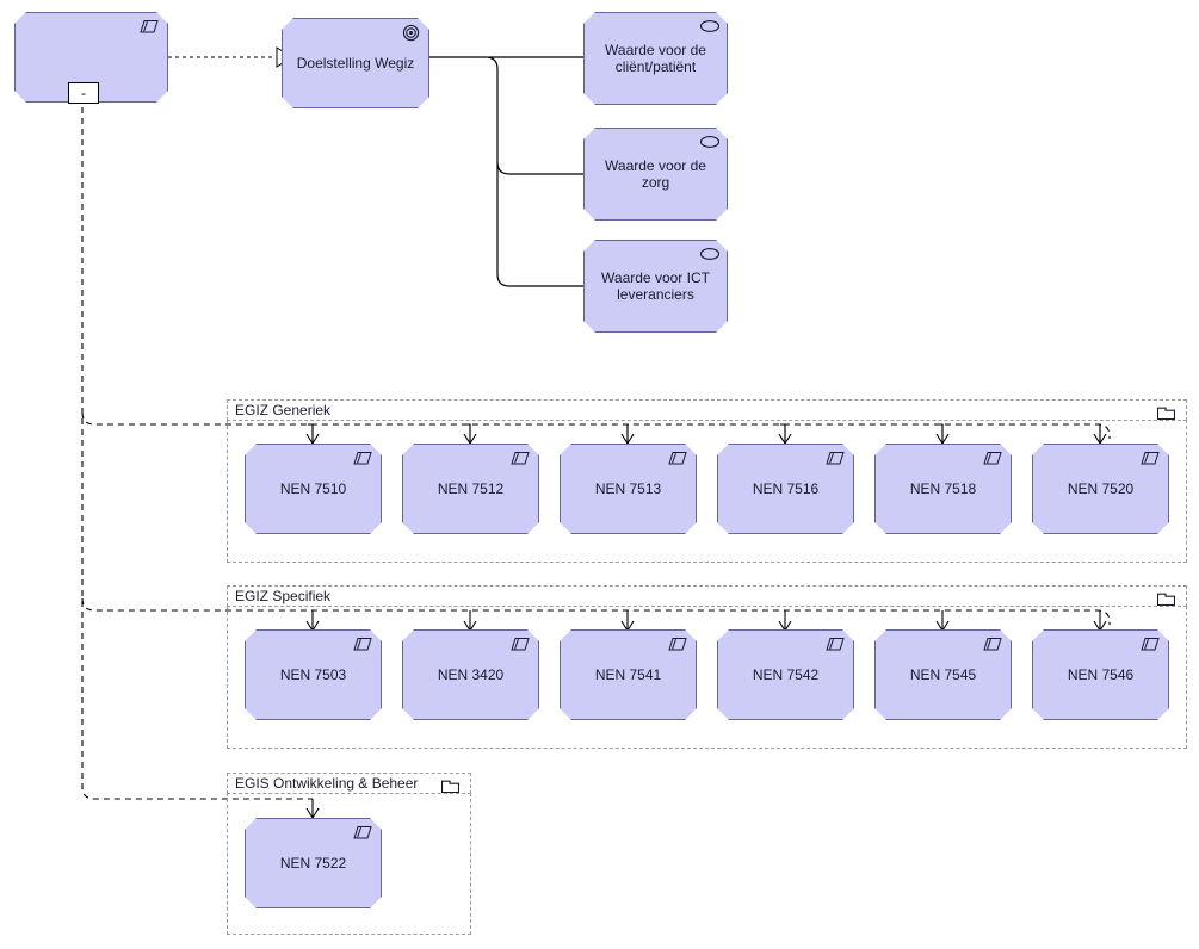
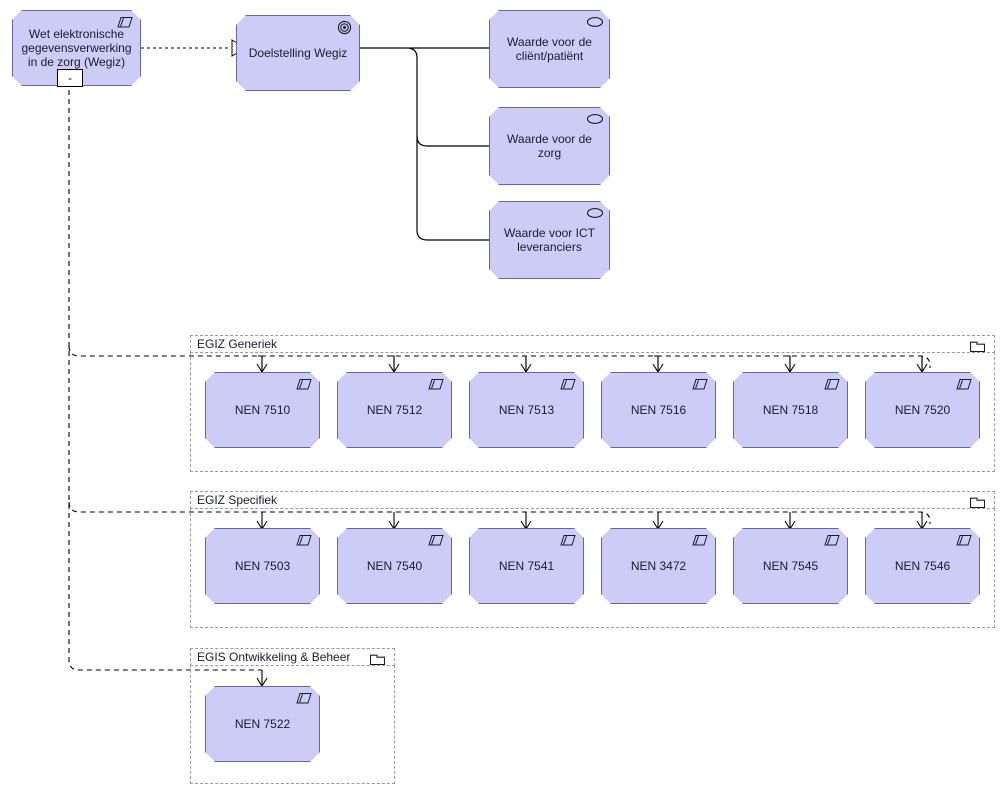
+ Wet elektronische
+ gegevensverwerking
+ in de zorg (Wegiz)
  -
  Doelstelling Wegiz
  Waarde voor de
  cliënt/patiënt
  Waarde voor de zorg
  Waarde voor ICT
  leveranciers
  EGIZ Generiek
  NEN 7510
  NEN 7512
  NEN 7513
  NEN 7516
  NEN 7518
  NEN 7520
  EGIZ Specifiek
  NEN 7503
- NEN 3420
+ NEN 7540
  NEN 7541
- NEN 7542
+ NEN 3472
  NEN 7545
  NEN 7546
  EGIS Ontwikkeling & Beheer
  NEN 7522
